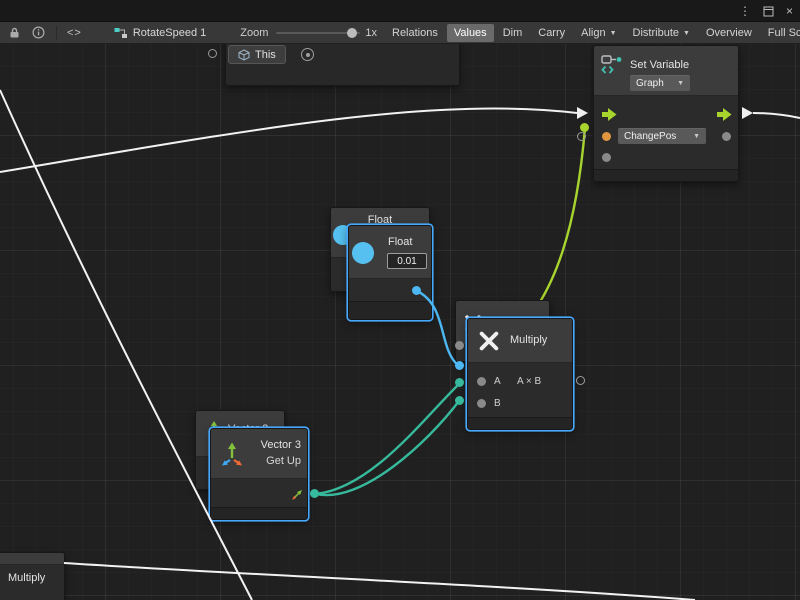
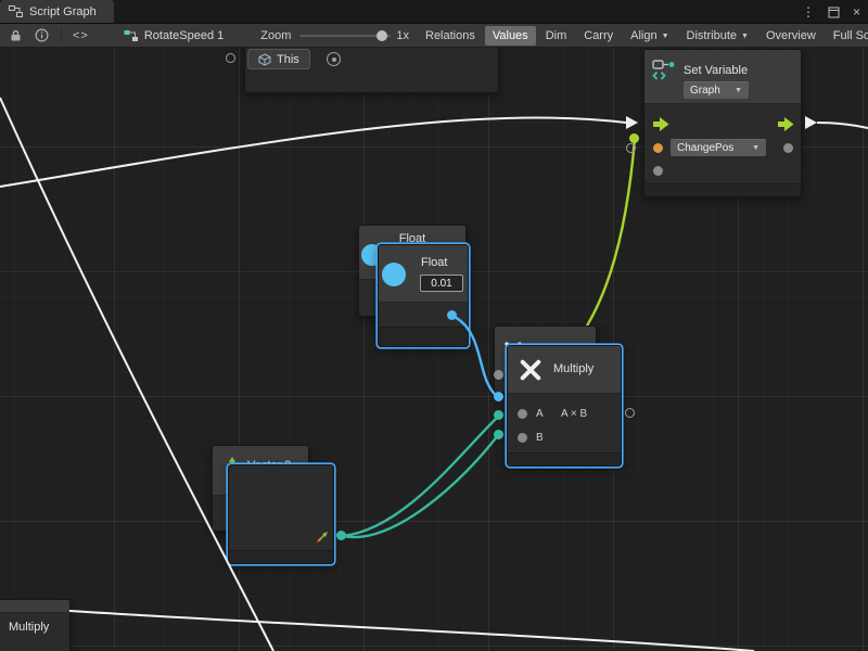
+ Script Graph
  ⋮
  ×
  <>
  RotateSpeed 1
  Zoom
  1x
  Relations
  Values
  Dim
  Carry
  Align
  Distribute
  Overview
  This
  Set Variable
  Graph
  ChangePos
  Float
  Float
  0.01
  Multiply
  A
  A × B
  B
- Vector 3
- Get Up
  Multiply
